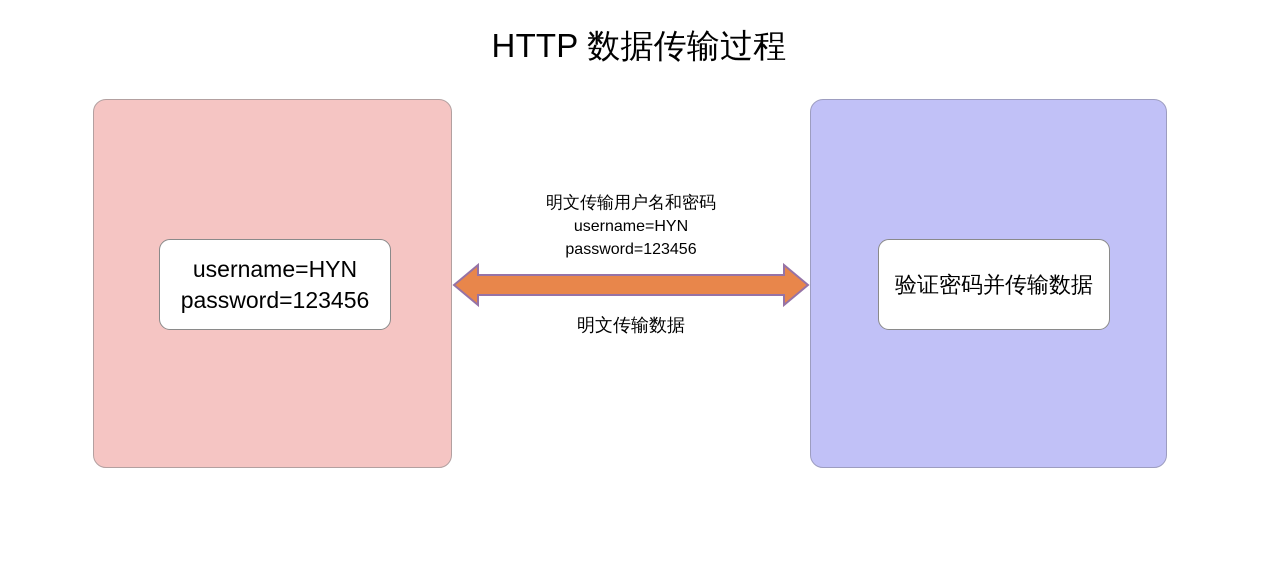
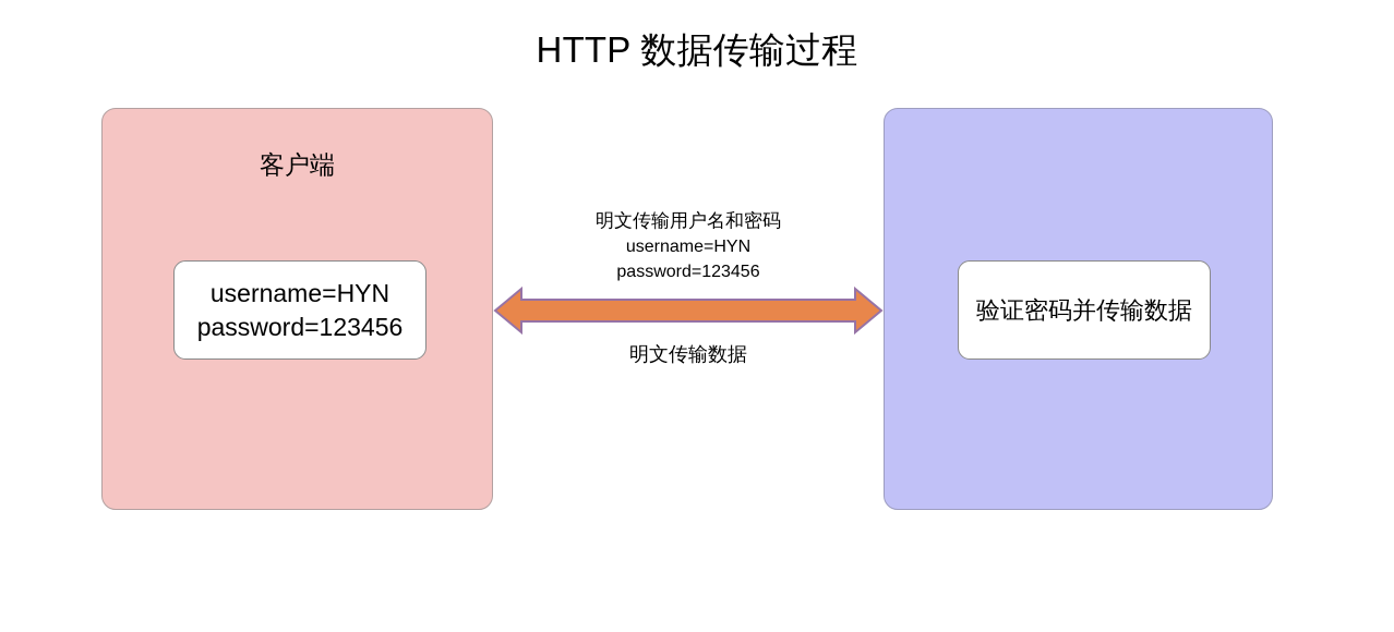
  HTTP 数据传输过程
+ 客户端
  username=HYN
  password=123456
  验证密码并传输数据
  明文传输用户名和密码
  username=HYN
  password=123456
  明文传输数据
